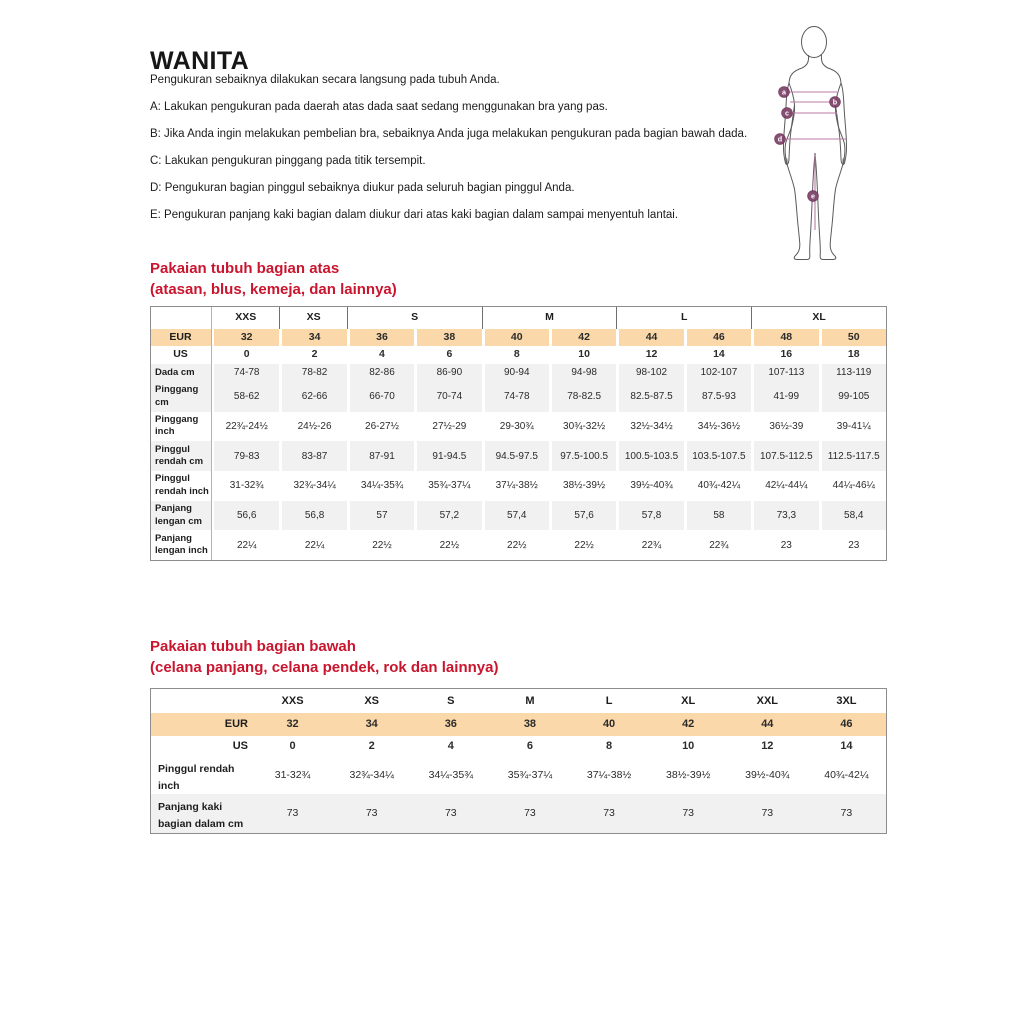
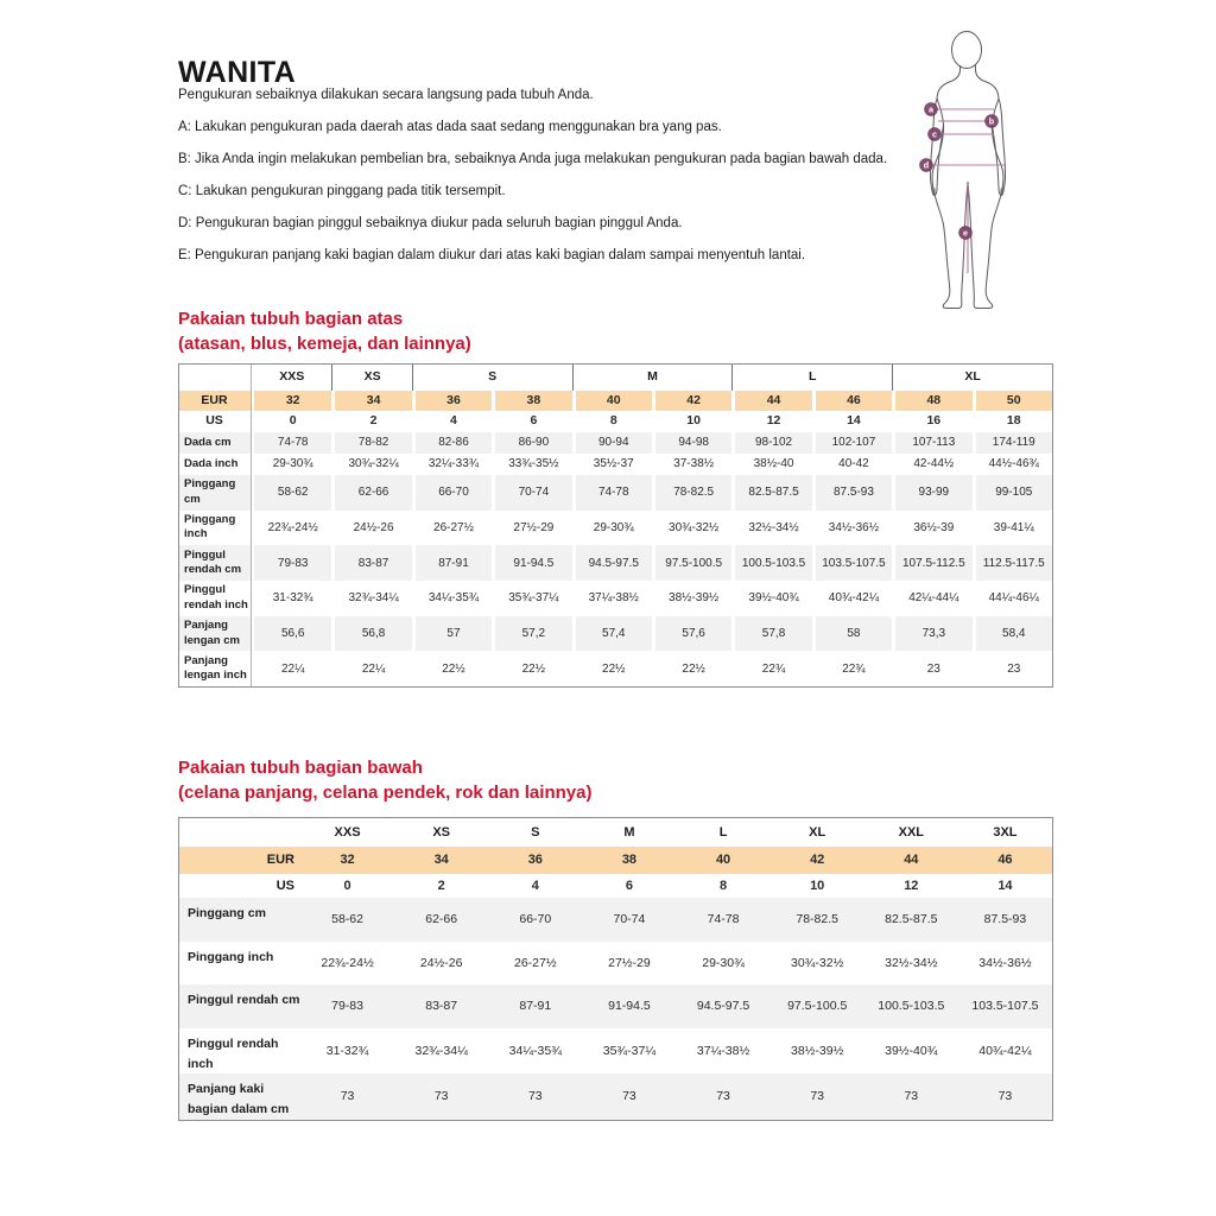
  WANITA
  Pengukuran sebaiknya dilakukan secara langsung pada tubuh Anda.
  A: Lakukan pengukuran pada daerah atas dada saat sedang menggunakan bra yang pas.
  B: Jika Anda ingin melakukan pembelian bra, sebaiknya Anda juga melakukan pengukuran pada bagian bawah dada.
  C: Lakukan pengukuran pinggang pada titik tersempit.
  D: Pengukuran bagian pinggul sebaiknya diukur pada seluruh bagian pinggul Anda.
  E: Pengukuran panjang kaki bagian dalam diukur dari atas kaki bagian dalam sampai menyentuh lantai.
  a
  b
  c
  d
  e
  Pakaian tubuh bagian atas
  (atasan, blus, kemeja, dan lainnya)
  	XXS	XS	S	M	L	XL
  EUR	32	34	36	38	40	42	44	46	48	50
  US	0	2	4	6	8	10	12	14	16	18
- Dada cm	74-78	78-82	82-86	86-90	90-94	94-98	98-102	102-107	107-113	113-119
+ Dada cm	74-78	78-82	82-86	86-90	90-94	94-98	98-102	102-107	107-113	174-119
+ Dada inch	29-30¾	30¾-32¼	32¼-33¾	33¾-35½	35½-37	37-38½	38½-40	40-42	42-44½	44½-46¾
- Pinggang cm	58-62	62-66	66-70	70-74	74-78	78-82.5	82.5-87.5	87.5-93	41-99	99-105
+ Pinggang cm	58-62	62-66	66-70	70-74	74-78	78-82.5	82.5-87.5	87.5-93	93-99	99-105
  Pinggang inch	22¾-24½	24½-26	26-27½	27½-29	29-30¾	30¾-32½	32½-34½	34½-36½	36½-39	39-41¼
  Pinggul rendah cm	79-83	83-87	87-91	91-94.5	94.5-97.5	97.5-100.5	100.5-103.5	103.5-107.5	107.5-112.5	112.5-117.5
  Pinggul rendah inch	31-32¾	32¾-34¼	34¼-35¾	35¾-37¼	37¼-38½	38½-39½	39½-40¾	40¾-42¼	42¼-44¼	44¼-46¼
  Panjang lengan cm	56,6	56,8	57	57,2	57,4	57,6	57,8	58	73,3	58,4
  Panjang lengan inch	22¼	22¼	22½	22½	22½	22½	22¾	22¾	23	23
  Pakaian tubuh bagian bawah
  (celana panjang, celana pendek, rok dan lainnya)
  	XXS	XS	S	M	L	XL	XXL	3XL
  EUR	32	34	36	38	40	42	44	46
  US	0	2	4	6	8	10	12	14
+ Pinggang cm	58-62	62-66	66-70	70-74	74-78	78-82.5	82.5-87.5	87.5-93
+ Pinggang inch	22¾-24½	24½-26	26-27½	27½-29	29-30¾	30¾-32½	32½-34½	34½-36½
+ Pinggul rendah cm	79-83	83-87	87-91	91-94.5	94.5-97.5	97.5-100.5	100.5-103.5	103.5-107.5
  Pinggul rendah inch	31-32¾	32¾-34¼	34¼-35¾	35¾-37¼	37¼-38½	38½-39½	39½-40¾	40¾-42¼
  Panjang kaki bagian dalam cm	73	73	73	73	73	73	73	73
